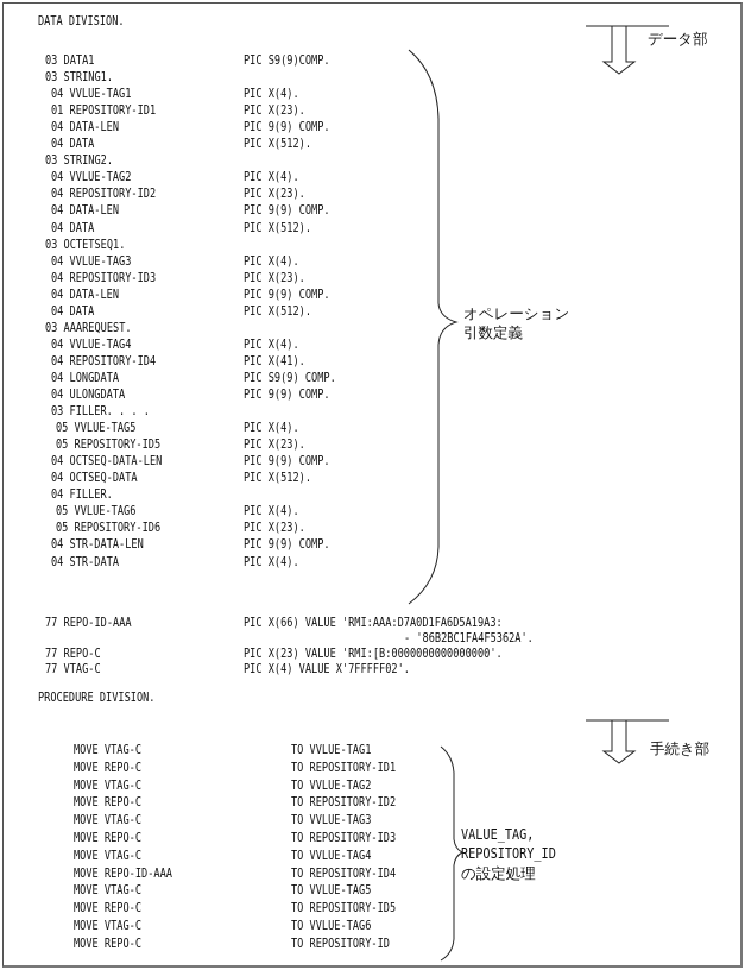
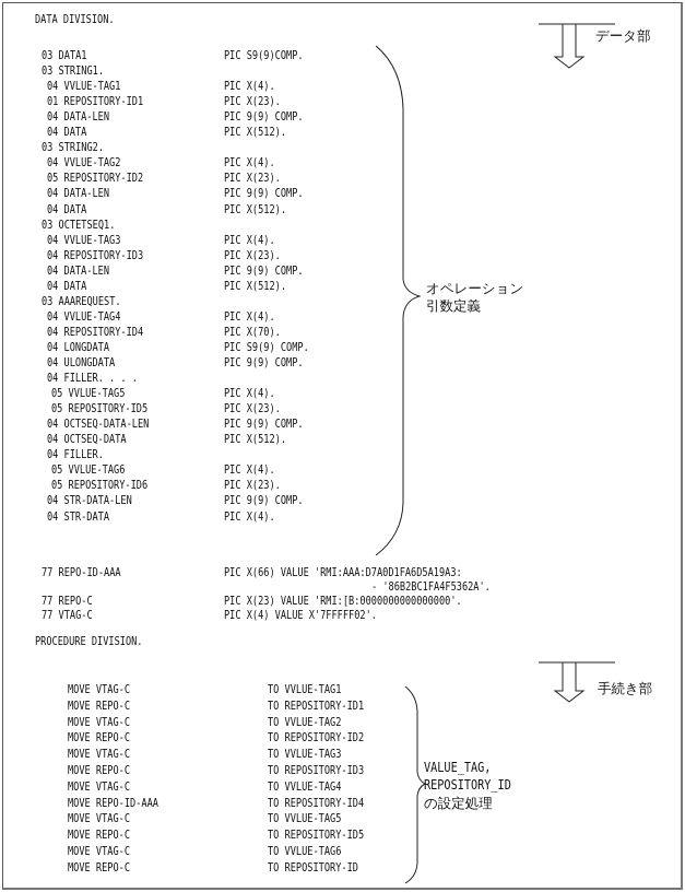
  DATA DIVISION.
  03 DATA1
  PIC S9(9)COMP.
  03 STRING1.
  04 VVLUE-TAG1
  PIC X(4).
  01 REPOSITORY-ID1
  PIC X(23).
  04 DATA-LEN
  PIC 9(9) COMP.
  04 DATA
  PIC X(512).
  03 STRING2.
  04 VVLUE-TAG2
  PIC X(4).
- 04 REPOSITORY-ID2
+ 05 REPOSITORY-ID2
  PIC X(23).
  04 DATA-LEN
  PIC 9(9) COMP.
  04 DATA
  PIC X(512).
  03 OCTETSEQ1.
  04 VVLUE-TAG3
  PIC X(4).
  04 REPOSITORY-ID3
  PIC X(23).
  04 DATA-LEN
  PIC 9(9) COMP.
  04 DATA
  PIC X(512).
  03 AAAREQUEST.
  04 VVLUE-TAG4
  PIC X(4).
  04 REPOSITORY-ID4
- PIC X(41).
+ PIC X(70).
  04 LONGDATA
  PIC S9(9) COMP.
  04 ULONGDATA
  PIC 9(9) COMP.
- 03 FILLER. . . .
+ 04 FILLER. . . .
  05 VVLUE-TAG5
  PIC X(4).
  05 REPOSITORY-ID5
  PIC X(23).
  04 OCTSEQ-DATA-LEN
  PIC 9(9) COMP.
  04 OCTSEQ-DATA
  PIC X(512).
  04 FILLER.
  05 VVLUE-TAG6
  PIC X(4).
  05 REPOSITORY-ID6
  PIC X(23).
  04 STR-DATA-LEN
  PIC 9(9) COMP.
  04 STR-DATA
  PIC X(4).
  77 REPO-ID-AAA
  PIC X(66) VALUE 'RMI:AAA:D7A0D1FA6D5A19A3:
  - '86B2BC1FA4F5362A'.
  77 REPO-C
  PIC X(23) VALUE 'RMI:[B:0000000000000000'.
  77 VTAG-C
  PIC X(4) VALUE X'7FFFFF02'.
  PROCEDURE DIVISION.
  MOVE VTAG-C
  TO VVLUE-TAG1
  MOVE REPO-C
  TO REPOSITORY-ID1
  MOVE VTAG-C
  TO VVLUE-TAG2
  MOVE REPO-C
  TO REPOSITORY-ID2
  MOVE VTAG-C
  TO VVLUE-TAG3
  MOVE REPO-C
  TO REPOSITORY-ID3
  MOVE VTAG-C
  TO VVLUE-TAG4
  MOVE REPO-ID-AAA
  TO REPOSITORY-ID4
  MOVE VTAG-C
  TO VVLUE-TAG5
  MOVE REPO-C
  TO REPOSITORY-ID5
  MOVE VTAG-C
  TO VVLUE-TAG6
  MOVE REPO-C
  TO REPOSITORY-ID
  データ部
  手続き部
  オペレーション
  引数定義
  VALUE_TAG,
  REPOSITORY_ID
  の設定処理
